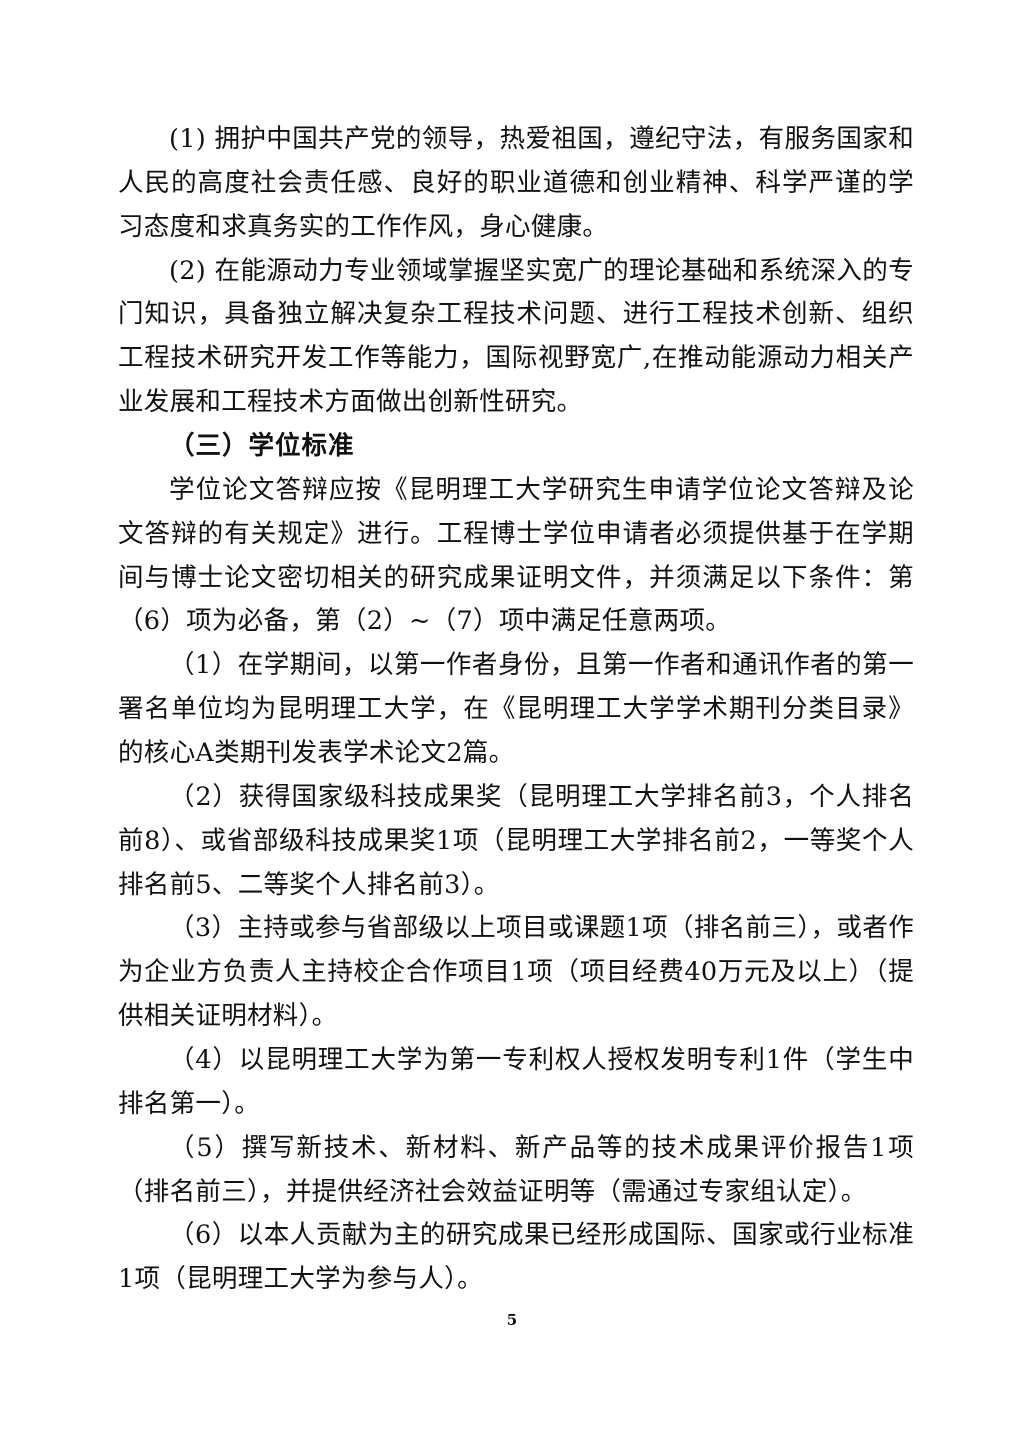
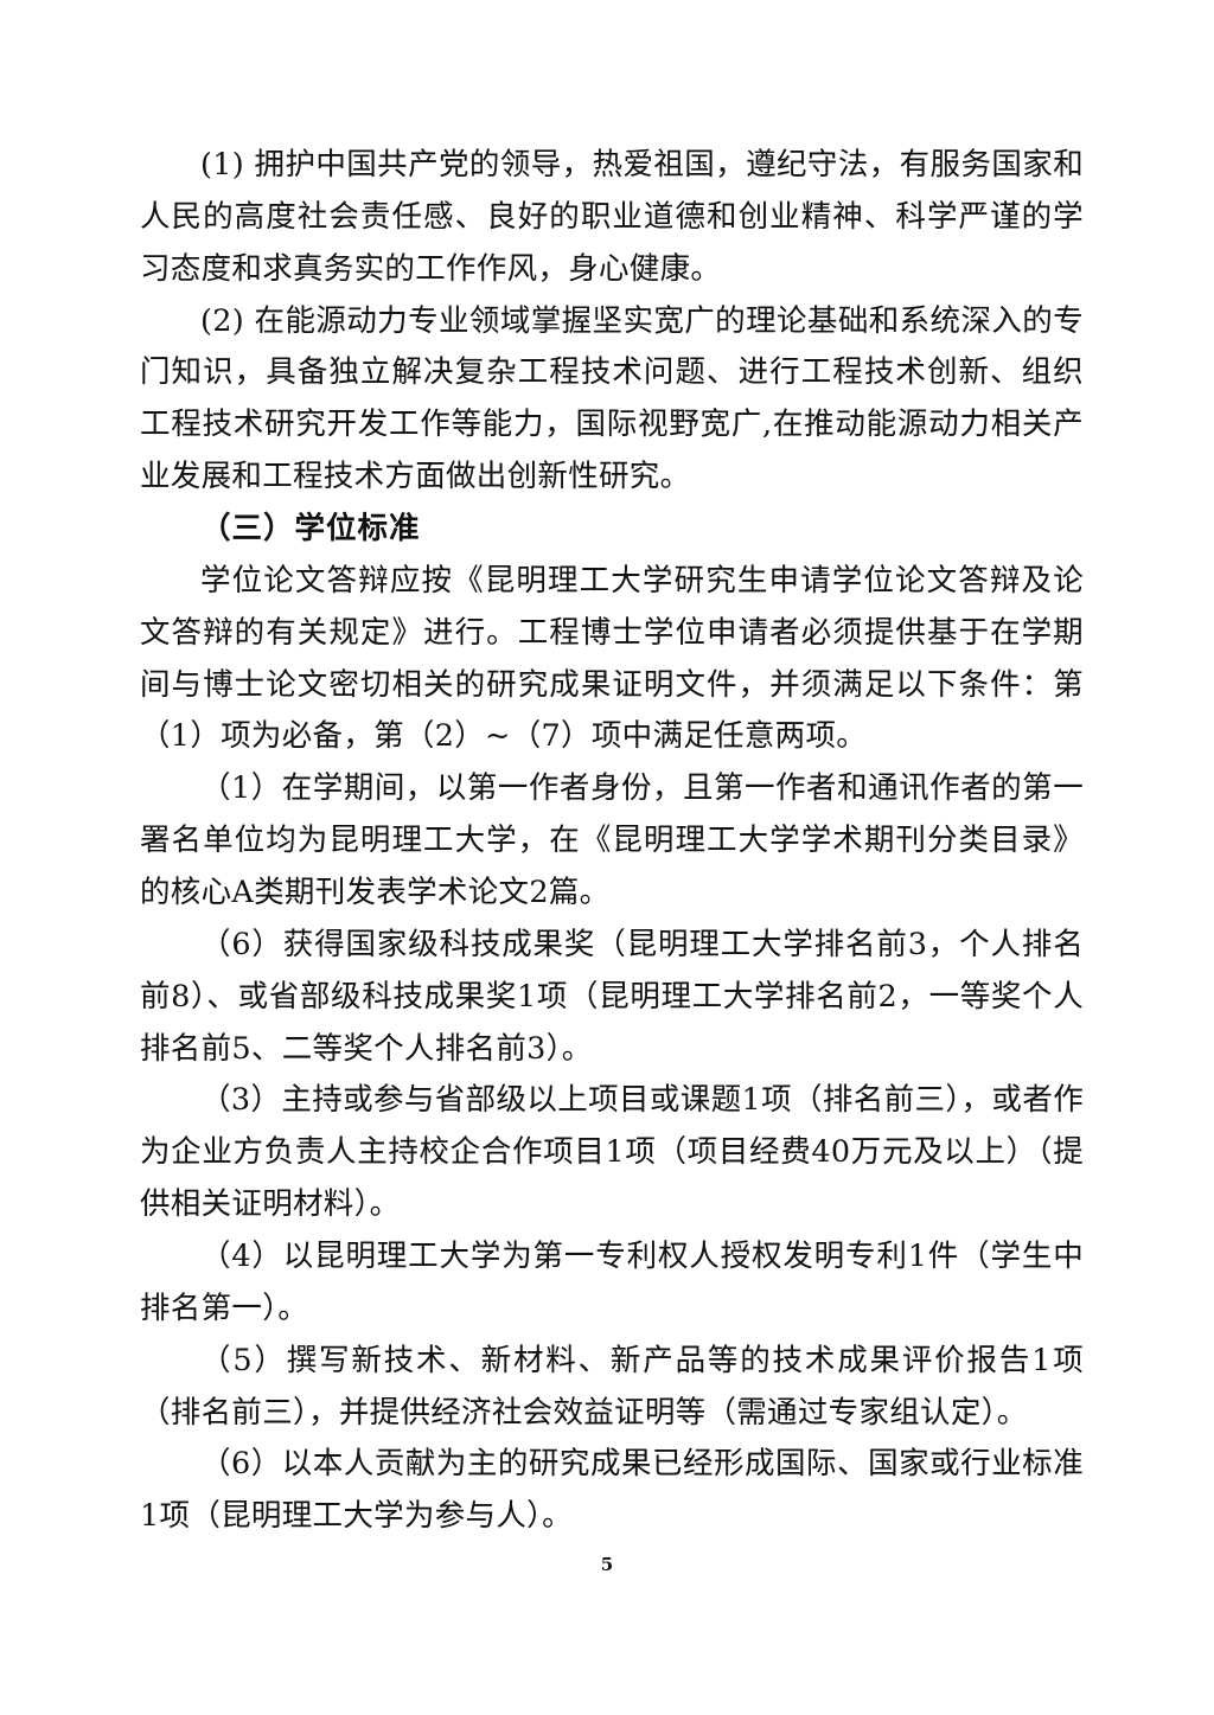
  (1) 拥护中国共产党的领导，热爱祖国，遵纪守法，有服务国家和人民的高度社会责任感、良好的职业道德和创业精神、科学严谨的学习态度和求真务实的工作作风，身心健康。
  (2) 在能源动力专业领域掌握坚实宽广的理论基础和系统深入的专门知识，具备独立解决复杂工程技术问题、进行工程技术创新、组织工程技术研究开发工作等能力，国际视野宽广,在推动能源动力相关产业发展和工程技术方面做出创新性研究。
  （三）学位标准
- 学位论文答辩应按《昆明理工大学研究生申请学位论文答辩及论文答辩的有关规定》进行。工程博士学位申请者必须提供基于在学期间与博士论文密切相关的研究成果证明文件，并须满足以下条件：第（6）项为必备，第（2）~（7）项中满足任意两项。
+ 学位论文答辩应按《昆明理工大学研究生申请学位论文答辩及论文答辩的有关规定》进行。工程博士学位申请者必须提供基于在学期间与博士论文密切相关的研究成果证明文件，并须满足以下条件：第（1）项为必备，第（2）~（7）项中满足任意两项。
  （1）在学期间，以第一作者身份，且第一作者和通讯作者的第一署名单位均为昆明理工大学，在《昆明理工大学学术期刊分类目录》的核心A类期刊发表学术论文2篇。
- （2）获得国家级科技成果奖（昆明理工大学排名前3，个人排名前8）、或省部级科技成果奖1项（昆明理工大学排名前2，一等奖个人排名前5、二等奖个人排名前3）。
+ （6）获得国家级科技成果奖（昆明理工大学排名前3，个人排名前8）、或省部级科技成果奖1项（昆明理工大学排名前2，一等奖个人排名前5、二等奖个人排名前3）。
  （3）主持或参与省部级以上项目或课题1项（排名前三），或者作为企业方负责人主持校企合作项目1项（项目经费40万元及以上）（提供相关证明材料）。
  （4）以昆明理工大学为第一专利权人授权发明专利1件（学生中排名第一）。
  （5）撰写新技术、新材料、新产品等的技术成果评价报告1项（排名前三），并提供经济社会效益证明等（需通过专家组认定）。
  （6）以本人贡献为主的研究成果已经形成国际、国家或行业标准1项（昆明理工大学为参与人）。
  5
